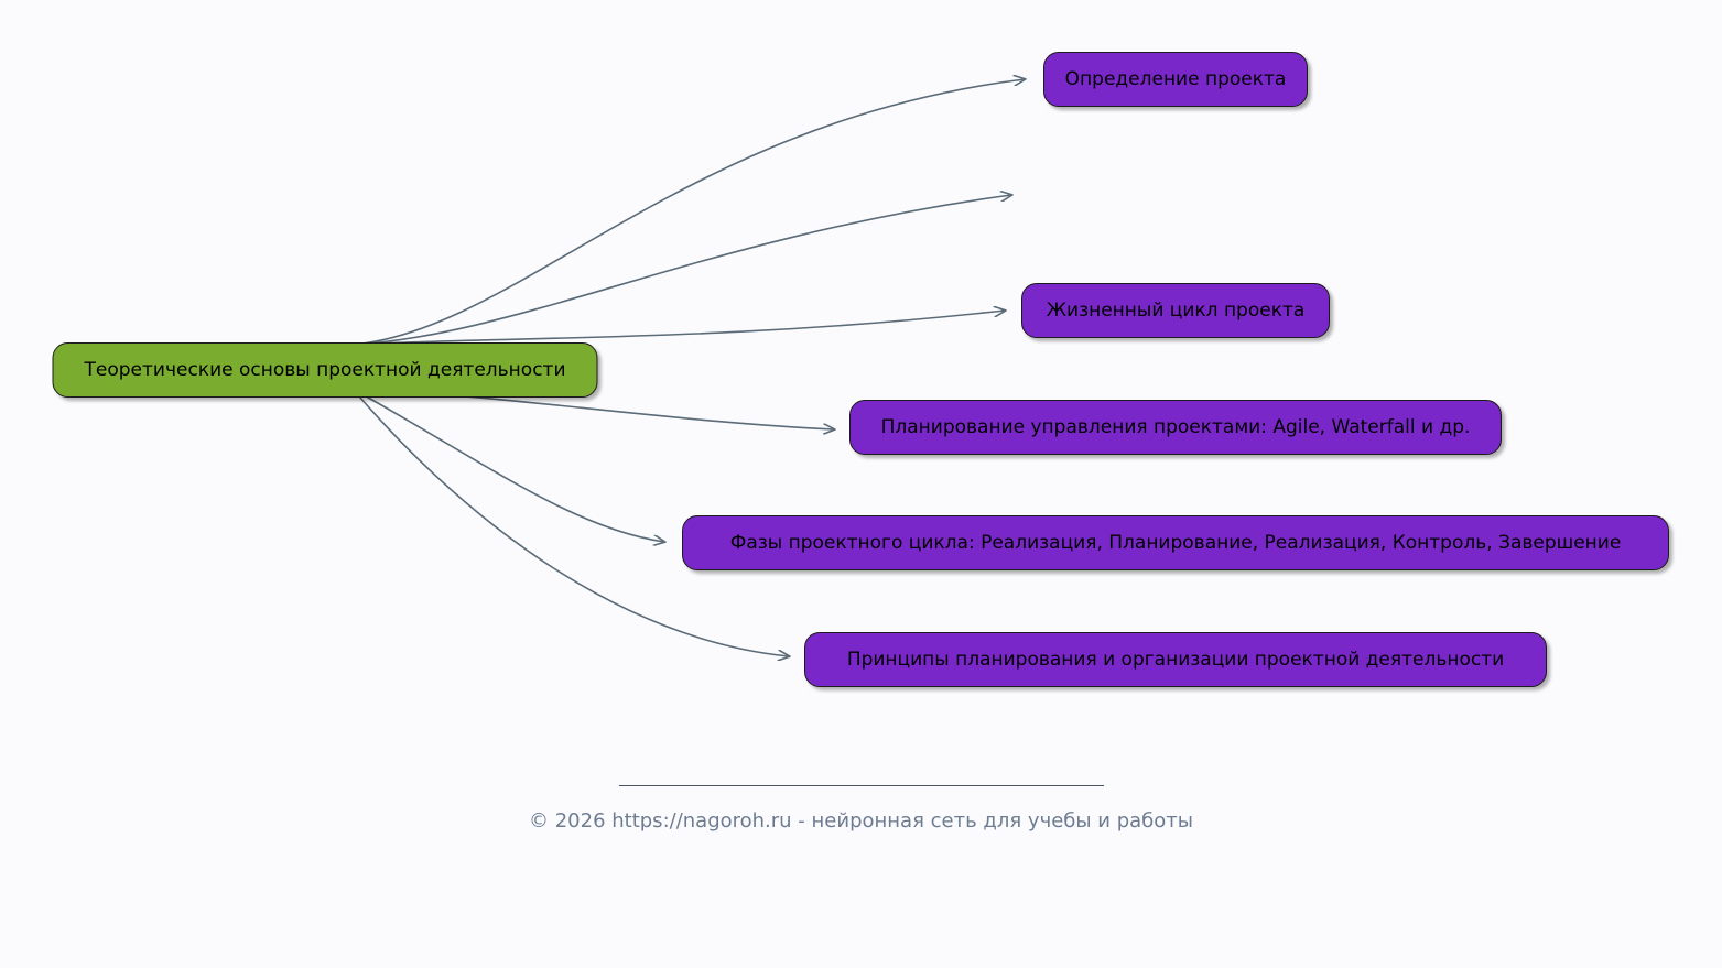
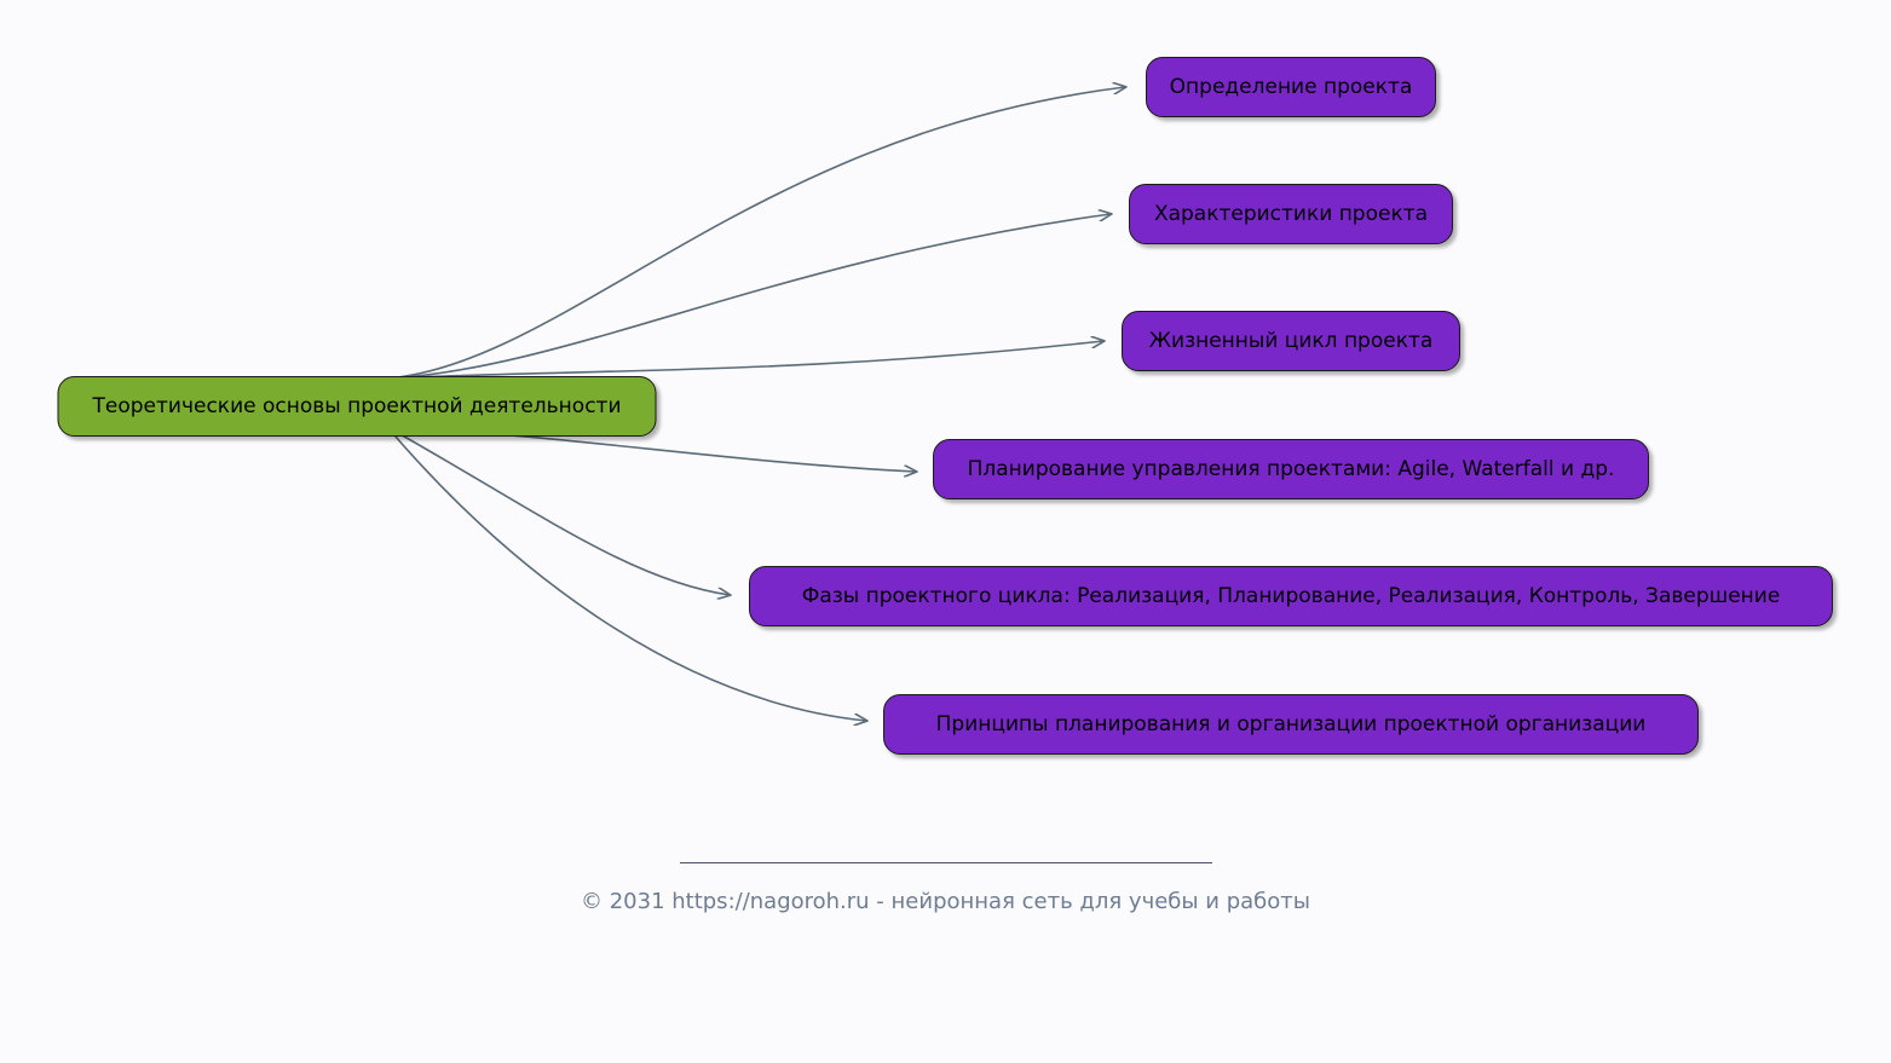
  Теоретические основы проектной деятельности
  Определение проекта
+ Характеристики проекта
  Жизненный цикл проекта
  Планирование управления проектами: Agile, Waterfall и др.
  Фазы проектного цикла: Реализация, Планирование, Реализация, Контроль, Завершение
- Принципы планирования и организации проектной деятельности
+ Принципы планирования и организации проектной организации
- © 2026 https://nagoroh.ru - нейронная сеть для учебы и работы
+ © 2031 https://nagoroh.ru - нейронная сеть для учебы и работы
